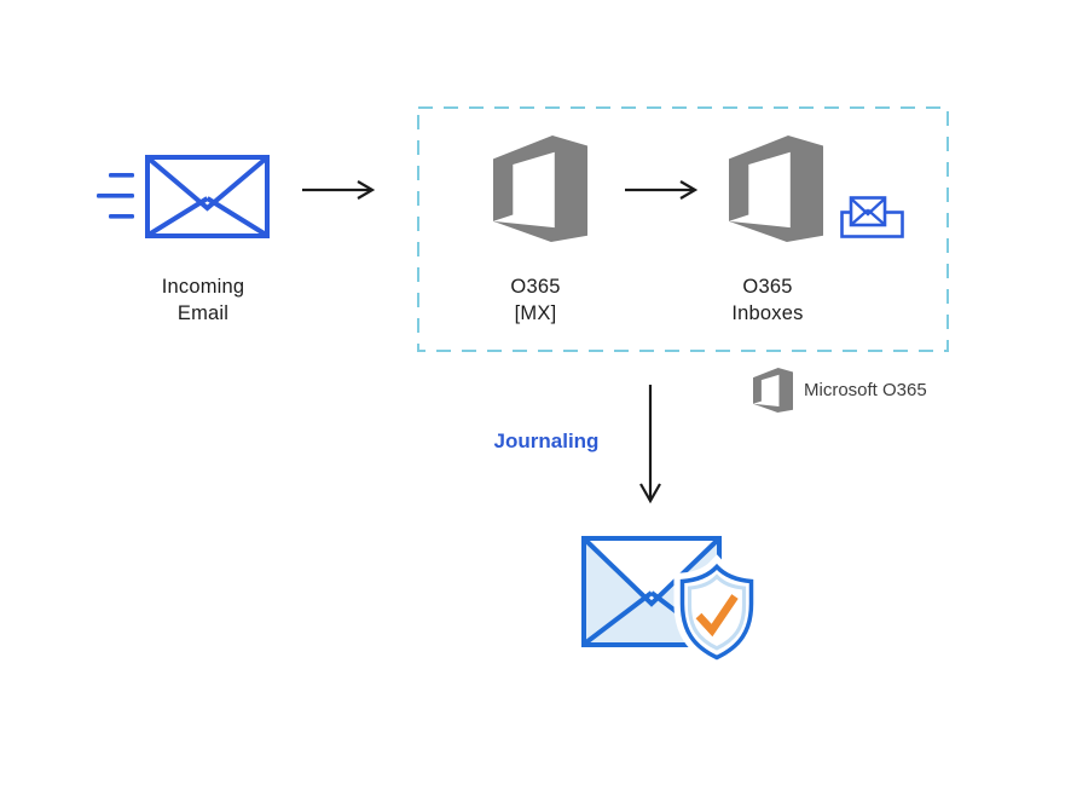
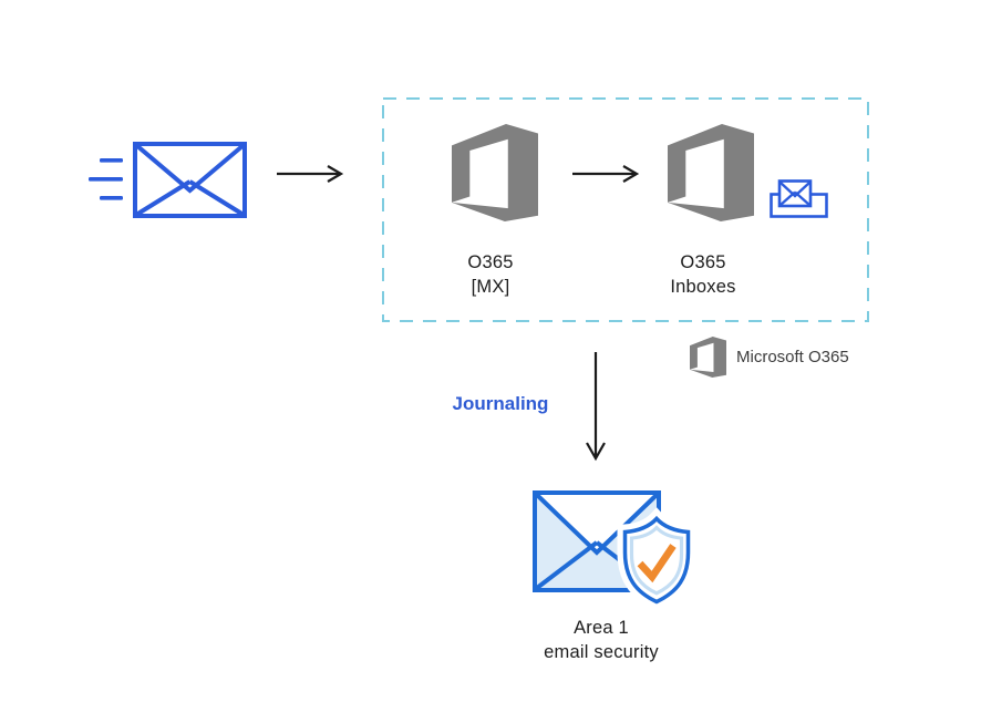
- Incoming
- Email
  O365
  [MX]
  O365
  Inboxes
  Microsoft O365
  Journaling
+ Area 1
+ email security
